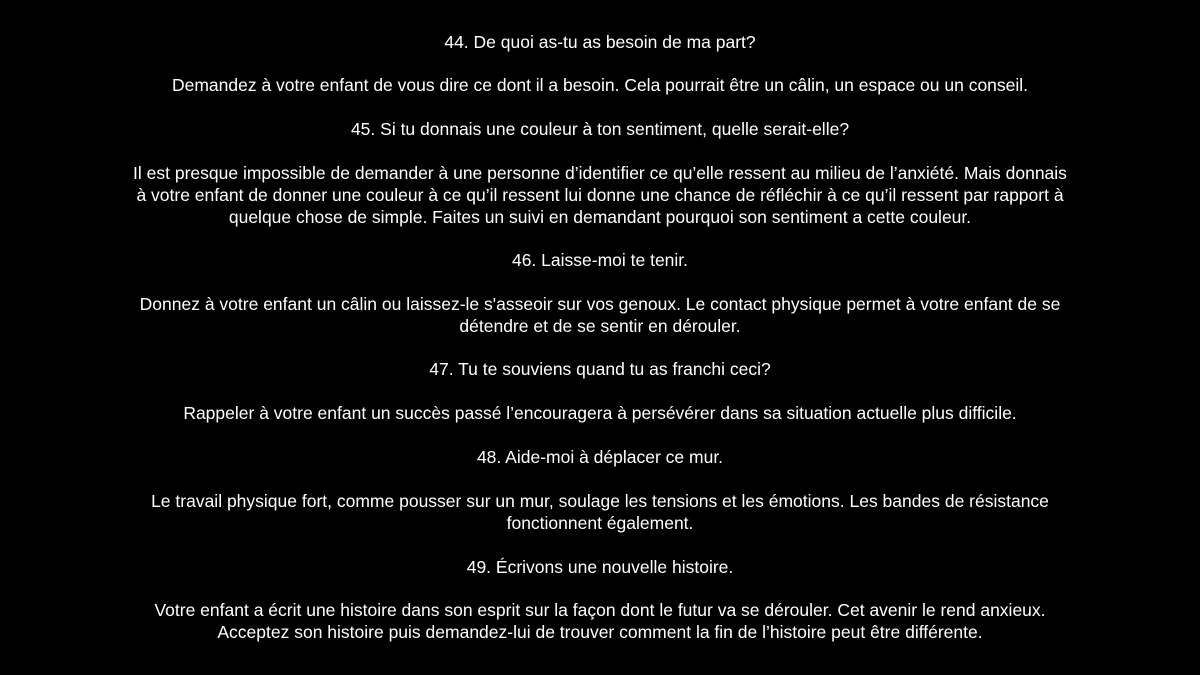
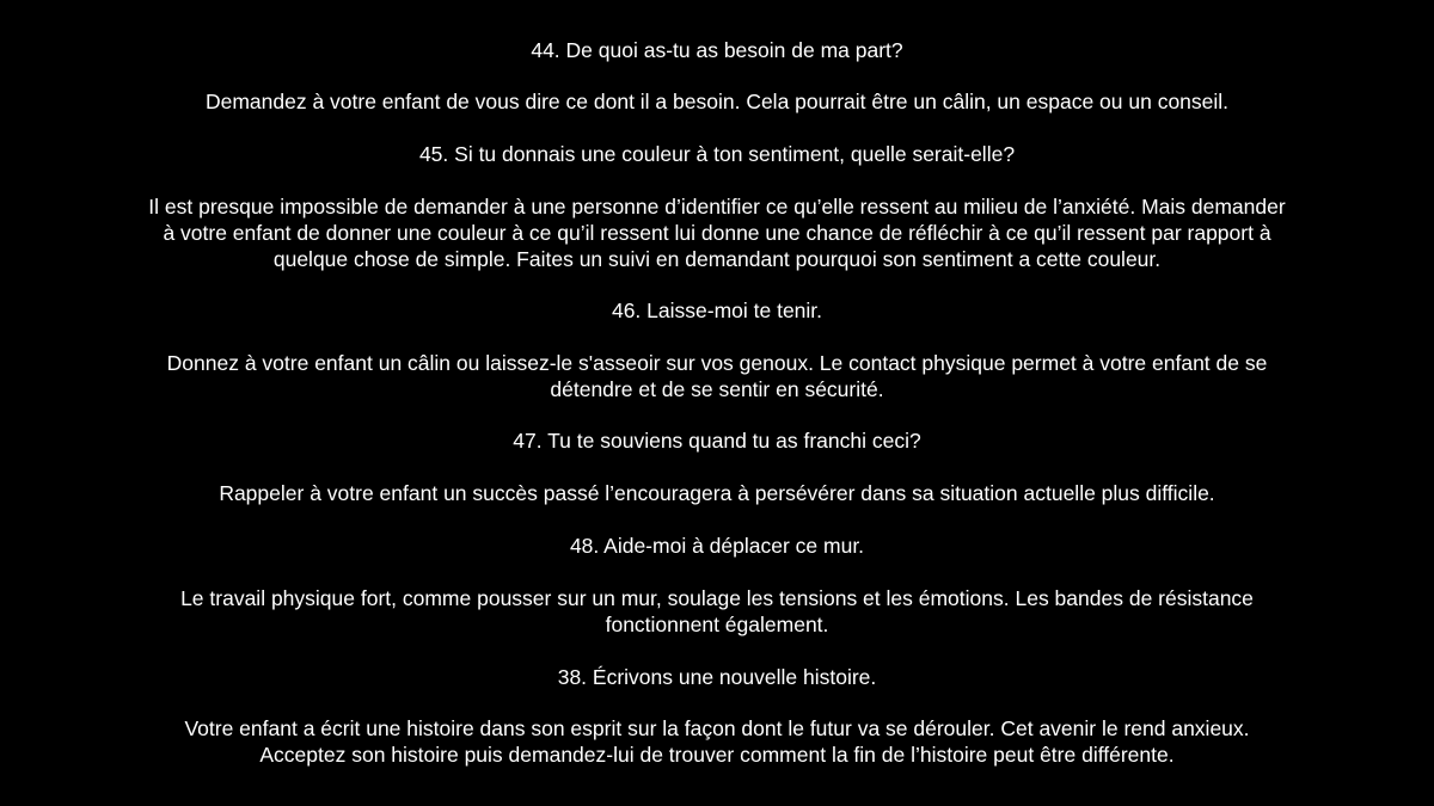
  44. De quoi as-tu as besoin de ma part?
  Demandez à votre enfant de vous dire ce dont il a besoin. Cela pourrait être un câlin, un espace ou un conseil.
  45. Si tu donnais une couleur à ton sentiment, quelle serait-elle?
- Il est presque impossible de demander à une personne d’identifier ce qu’elle ressent au milieu de l’anxiété. Mais donnais
+ Il est presque impossible de demander à une personne d’identifier ce qu’elle ressent au milieu de l’anxiété. Mais demander
  à votre enfant de donner une couleur à ce qu’il ressent lui donne une chance de réfléchir à ce qu’il ressent par rapport à
  quelque chose de simple. Faites un suivi en demandant pourquoi son sentiment a cette couleur.
  46. Laisse-moi te tenir.
  Donnez à votre enfant un câlin ou laissez-le s'asseoir sur vos genoux. Le contact physique permet à votre enfant de se
- détendre et de se sentir en dérouler.
+ détendre et de se sentir en sécurité.
  47. Tu te souviens quand tu as franchi ceci?
  Rappeler à votre enfant un succès passé l’encouragera à persévérer dans sa situation actuelle plus difficile.
  48. Aide-moi à déplacer ce mur.
  Le travail physique fort, comme pousser sur un mur, soulage les tensions et les émotions. Les bandes de résistance
  fonctionnent également.
- 49. Écrivons une nouvelle histoire.
+ 38. Écrivons une nouvelle histoire.
  Votre enfant a écrit une histoire dans son esprit sur la façon dont le futur va se dérouler. Cet avenir le rend anxieux.
  Acceptez son histoire puis demandez-lui de trouver comment la fin de l’histoire peut être différente.
